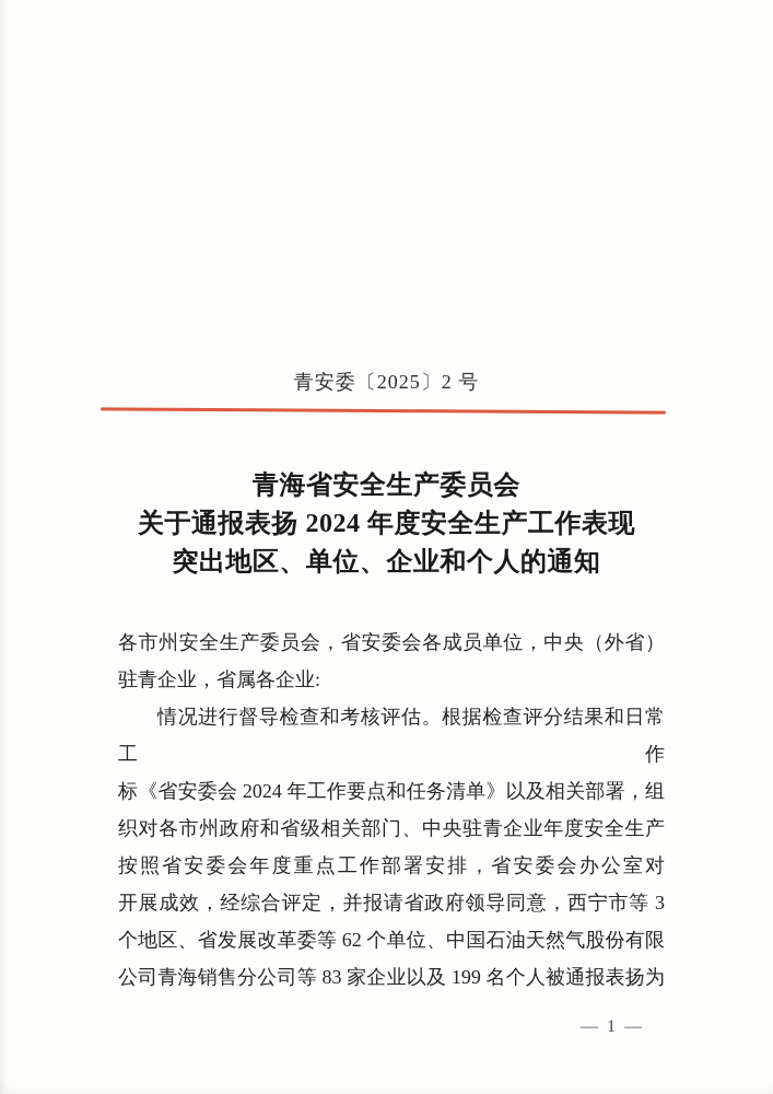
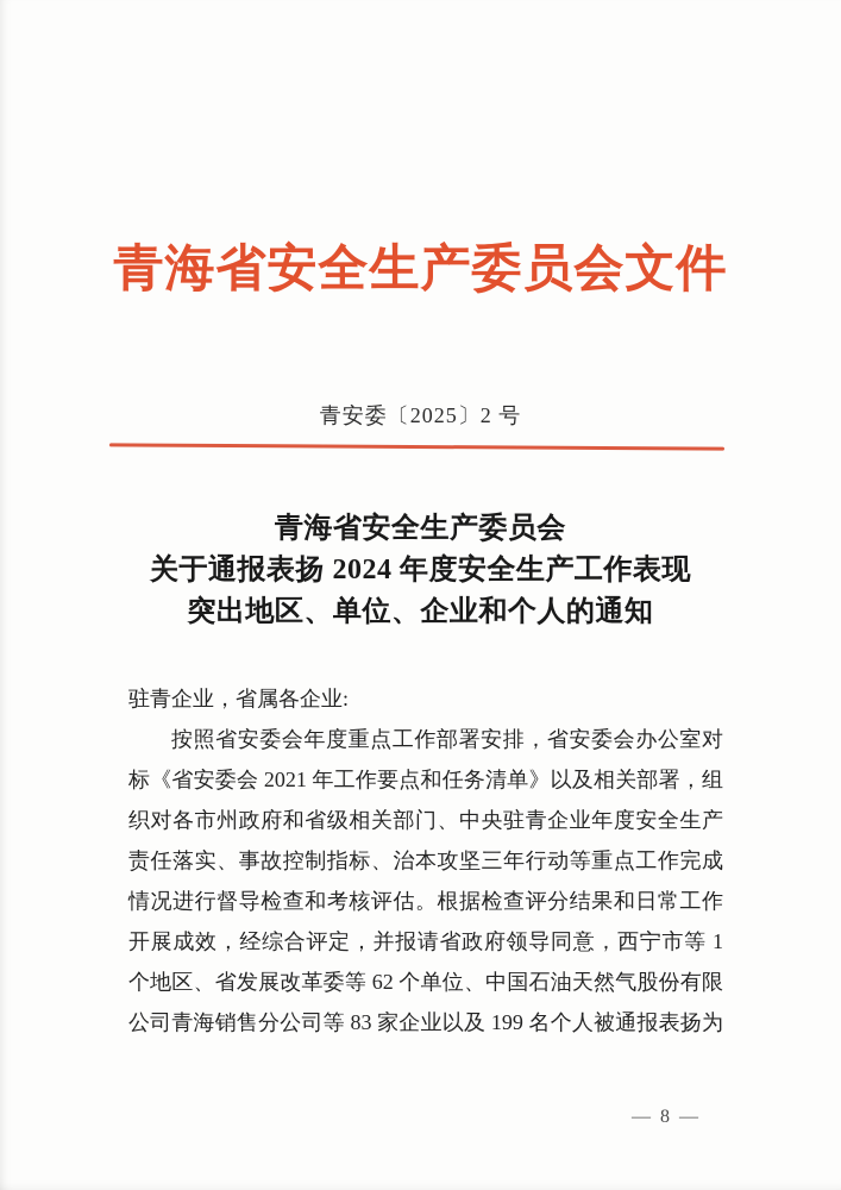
+ 青海省安全生产委员会文件
  青安委〔2025〕2 号
  青海省安全生产委员会
  关于通报表扬 2024 年度安全生产工作表现
  突出地区、单位、企业和个人的通知
- 各市州安全生产委员会，省安委会各成员单位，中央（外省）
  驻青企业，省属各企业:
- 情况进行督导检查和考核评估。根据检查评分结果和日常工作
+ 按照省安委会年度重点工作部署安排，省安委会办公室对
- 标《省安委会 2024 年工作要点和任务清单》以及相关部署，组
+ 标《省安委会 2021 年工作要点和任务清单》以及相关部署，组
  织对各市州政府和省级相关部门、中央驻青企业年度安全生产
+ 责任落实、事故控制指标、治本攻坚三年行动等重点工作完成
- 按照省安委会年度重点工作部署安排，省安委会办公室对
+ 情况进行督导检查和考核评估。根据检查评分结果和日常工作
- 开展成效，经综合评定，并报请省政府领导同意，西宁市等 3
+ 开展成效，经综合评定，并报请省政府领导同意，西宁市等 1
  个地区、省发展改革委等 62 个单位、中国石油天然气股份有限
  公司青海销售分公司等 83 家企业以及 199 名个人被通报表扬为
- — 1 —
+ — 8 —
